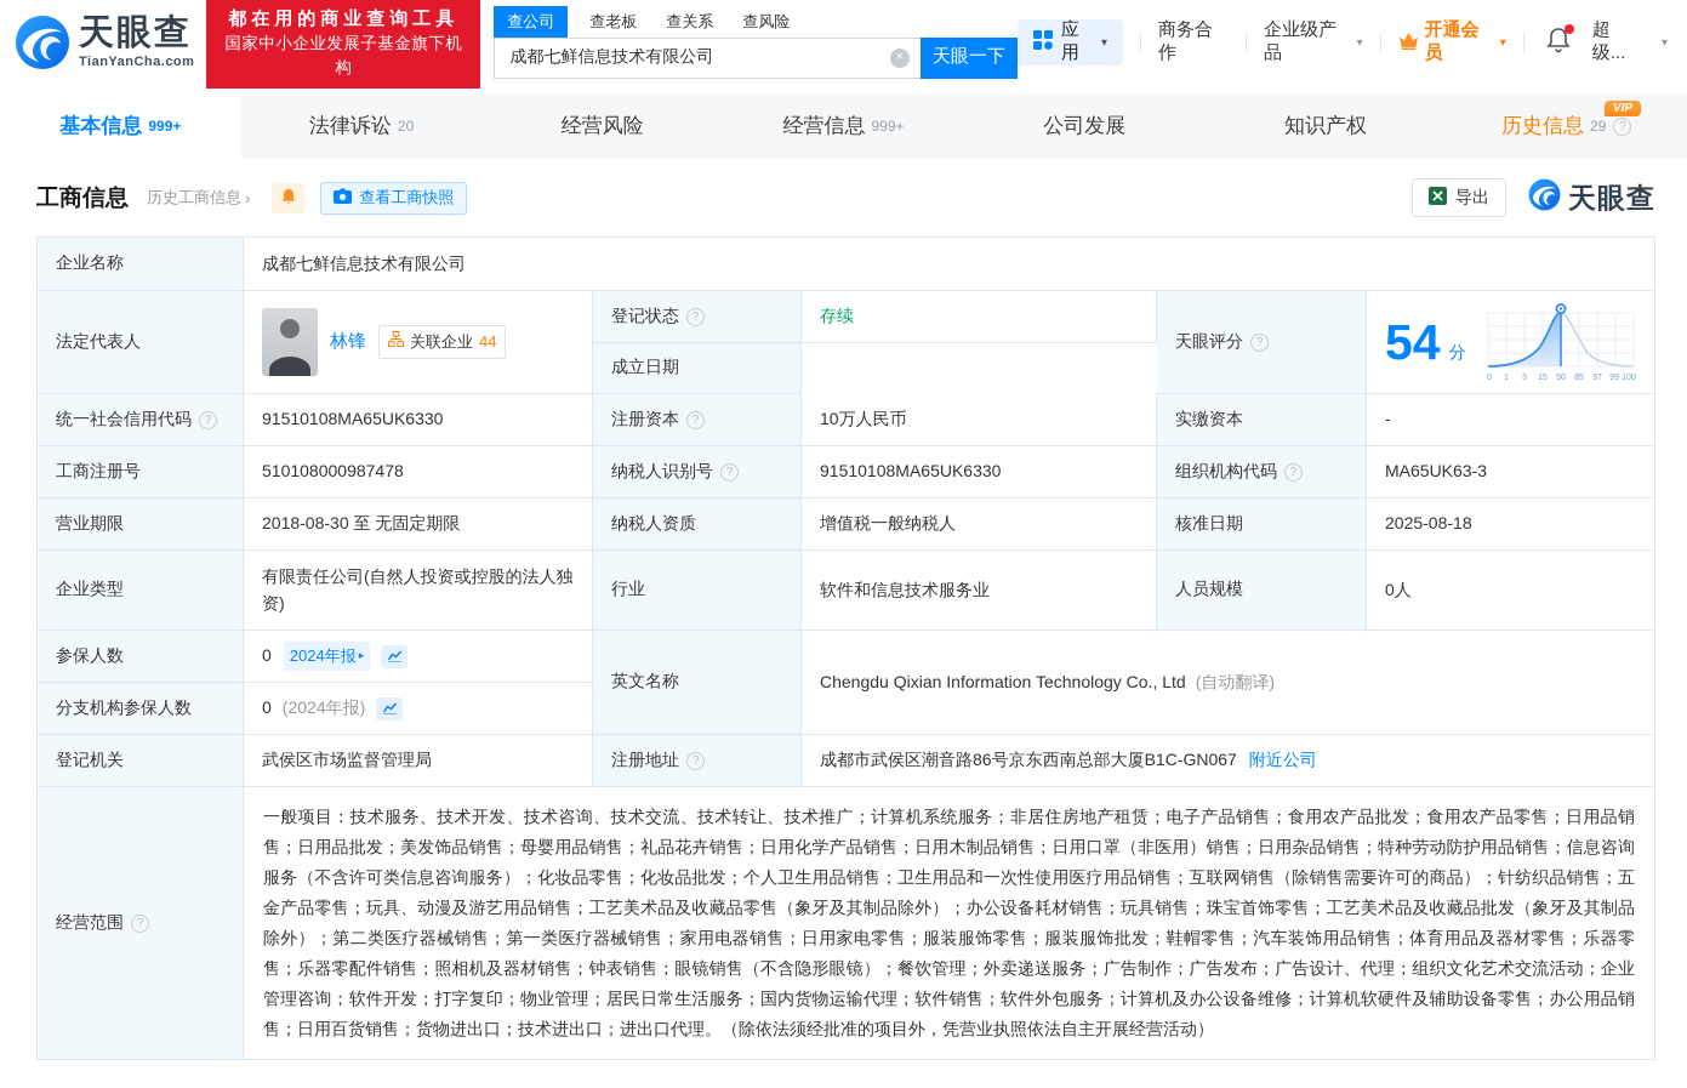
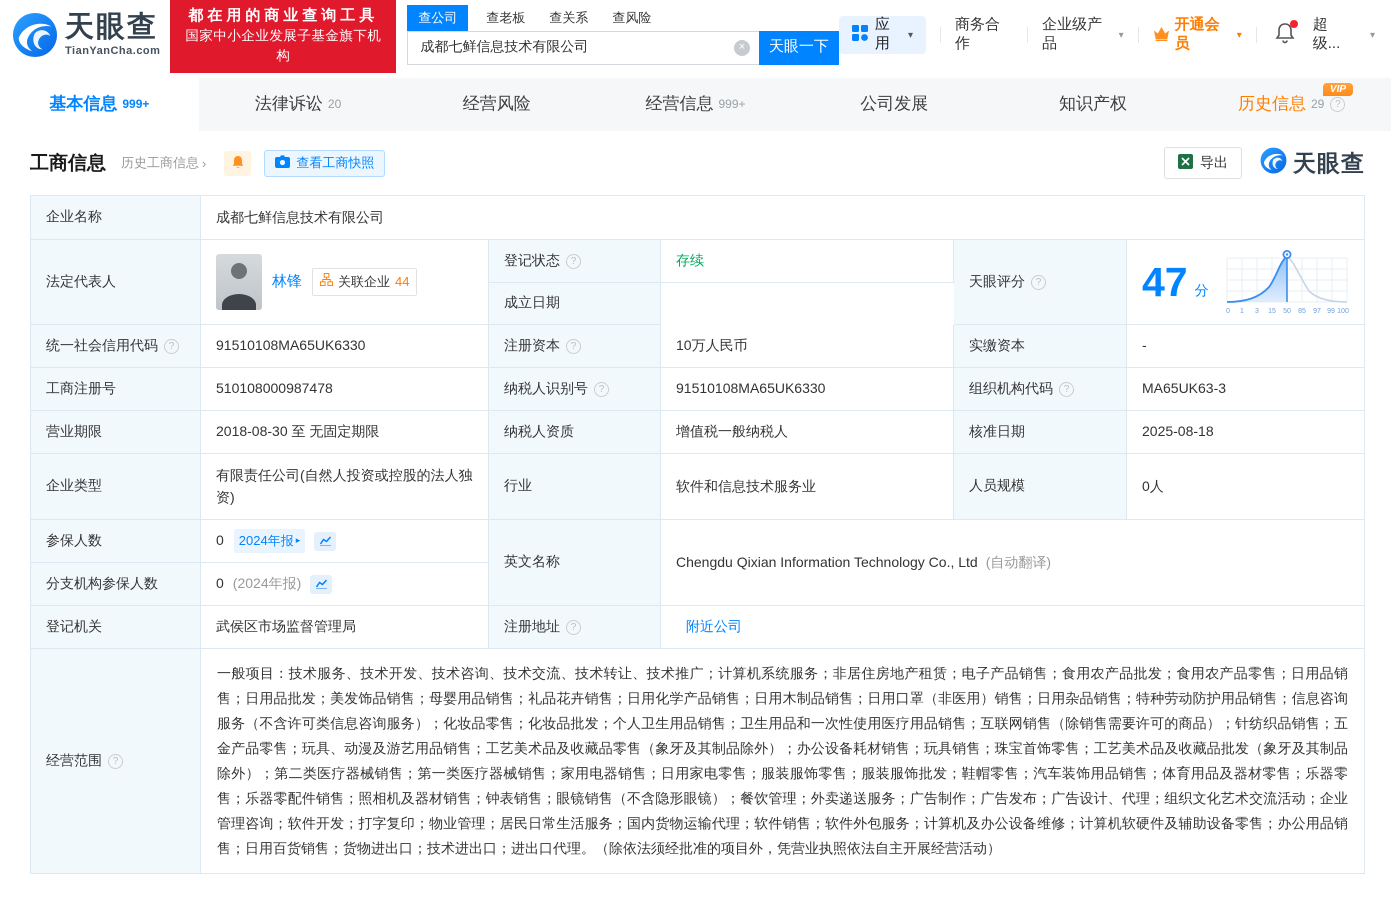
  天眼查
  TianYanCha.com
  都在用的商业查询工具
  国家中小企业发展子基金旗下机构
  查公司
  查老板
  查关系
  查风险
  成都七鲜信息技术有限公司
  ×
  天眼一下
  应用
  ▾
  商务合作
  企业级产品
  ▾
  开通会员
  ▾
  超级...
  ▾
  基本信息
  999+
  法律诉讼
  20
  经营风险
  经营信息
  999+
  公司发展
  知识产权
  VIP
  历史信息
  29
  ?
  工商信息
  历史工商信息
  ›
  查看工商快照
  导出
  天眼查
  企业名称
  成都七鲜信息技术有限公司
  法定代表人
  林锋
  关联企业
  44
  登记状态
  ?
  存续
  天眼评分
  ?
- 54
+ 47
  分
  成立日期
  统一社会信用代码
  ?
  91510108MA65UK6330
  注册资本
  ?
  10万人民币
  实缴资本
  -
  工商注册号
  510108000987478
  纳税人识别号
  ?
  91510108MA65UK6330
  组织机构代码
  ?
  MA65UK63-3
  营业期限
  2018-08-30 至 无固定期限
  纳税人资质
  增值税一般纳税人
  核准日期
  2025-08-18
  企业类型
  有限责任公司(自然人投资或控股的法人独资)
  行业
  软件和信息技术服务业
  人员规模
  0人
  参保人数
  0
  2024年报
  ▸
  英文名称
  Chengdu Qixian Information Technology Co., Ltd
  (自动翻译)
  分支机构参保人数
  0
  (2024年报)
  登记机关
  武侯区市场监督管理局
  注册地址
  ?
- 成都市武侯区潮音路86号京东西南总部大厦B1C-GN067
  附近公司
  经营范围
  ?
  一般项目：技术服务、技术开发、技术咨询、技术交流、技术转让、技术推广；计算机系统服务；非居住房地产租赁；电子产品销售；食用农产品批发；食用农产品零售；日用品销售；日用品批发；美发饰品销售；母婴用品销售；礼品花卉销售；日用化学产品销售；日用木制品销售；日用口罩（非医用）销售；日用杂品销售；特种劳动防护用品销售；信息咨询服务（不含许可类信息咨询服务）；化妆品零售；化妆品批发；个人卫生用品销售；卫生用品和一次性使用医疗用品销售；互联网销售（除销售需要许可的商品）；针纺织品销售；五金产品零售；玩具、动漫及游艺用品销售；工艺美术品及收藏品零售（象牙及其制品除外）；办公设备耗材销售；玩具销售；珠宝首饰零售；工艺美术品及收藏品批发（象牙及其制品除外）；第二类医疗器械销售；第一类医疗器械销售；家用电器销售；日用家电零售；服装服饰零售；服装服饰批发；鞋帽零售；汽车装饰用品销售；体育用品及器材零售；乐器零售；乐器零配件销售；照相机及器材销售；钟表销售；眼镜销售（不含隐形眼镜）；餐饮管理；外卖递送服务；广告制作；广告发布；广告设计、代理；组织文化艺术交流活动；企业管理咨询；软件开发；打字复印；物业管理；居民日常生活服务；国内货物运输代理；软件销售；软件外包服务；计算机及办公设备维修；计算机软硬件及辅助设备零售；办公用品销售；日用百货销售；货物进出口；技术进出口；进出口代理。（除依法须经批准的项目外，凭营业执照依法自主开展经营活动）
